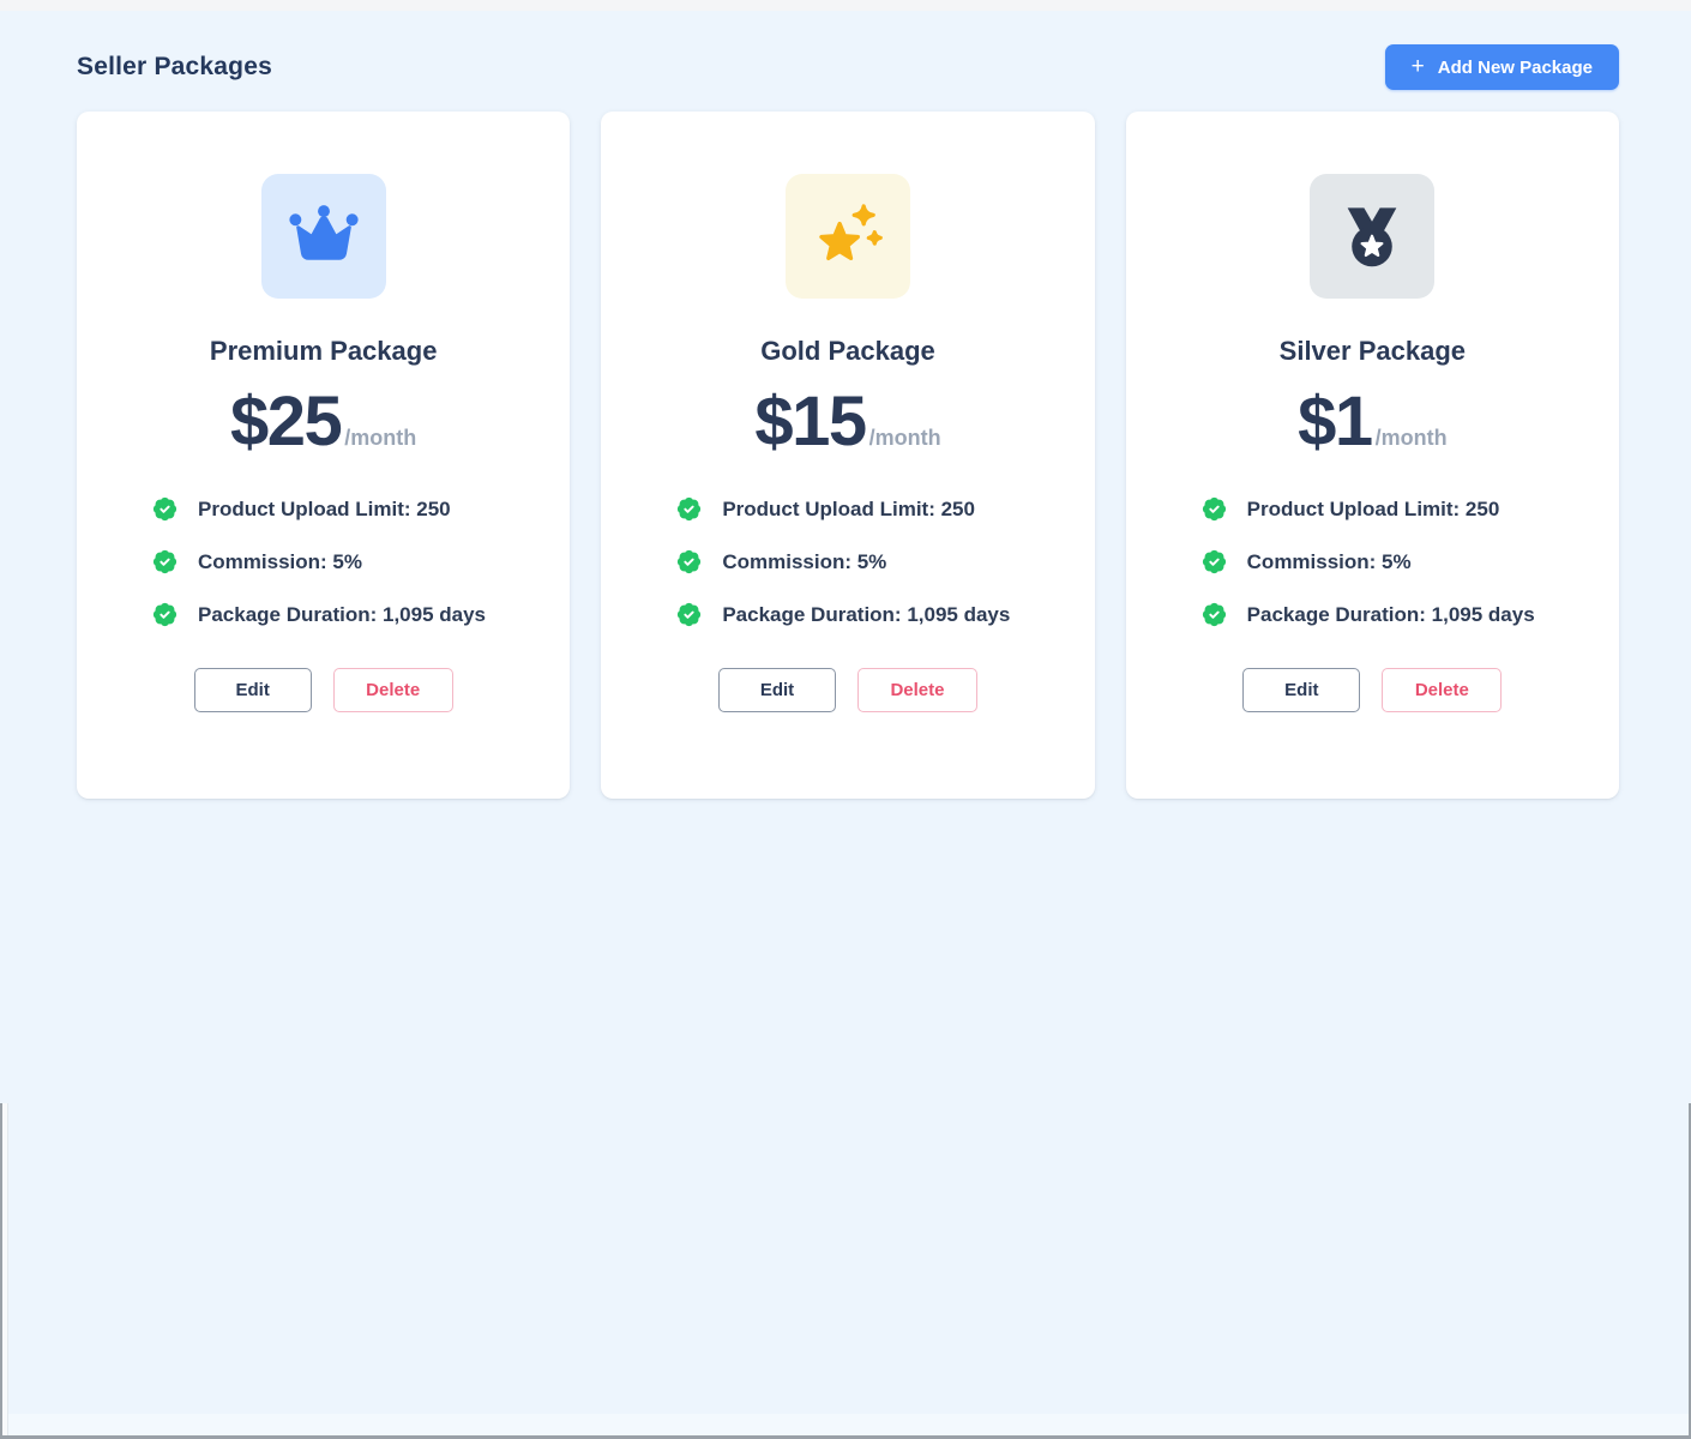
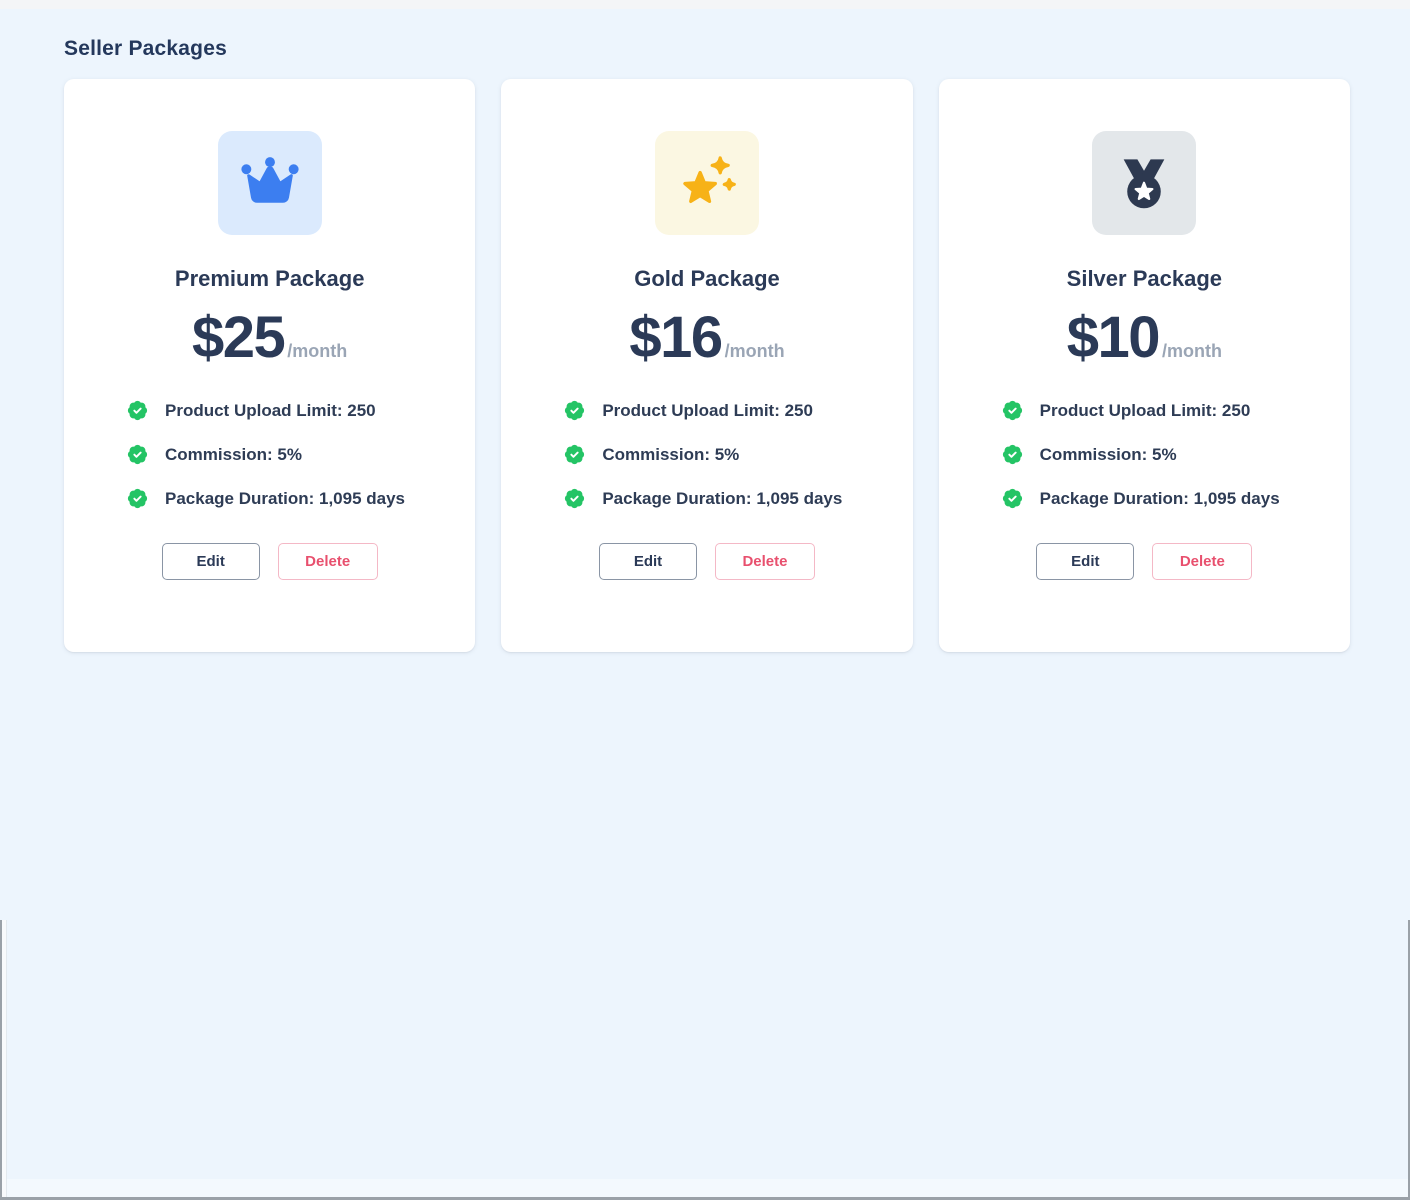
  Seller Packages
- +
- Add New Package
  Premium Package
  $25
  /month
  Product Upload Limit: 250
  Commission: 5%
  Package Duration: 1,095 days
  Edit
  Delete
  Gold Package
- $15
+ $16
  /month
  Product Upload Limit: 250
  Commission: 5%
  Package Duration: 1,095 days
  Edit
  Delete
  Silver Package
- $1
+ $10
  /month
  Product Upload Limit: 250
  Commission: 5%
  Package Duration: 1,095 days
  Edit
  Delete
